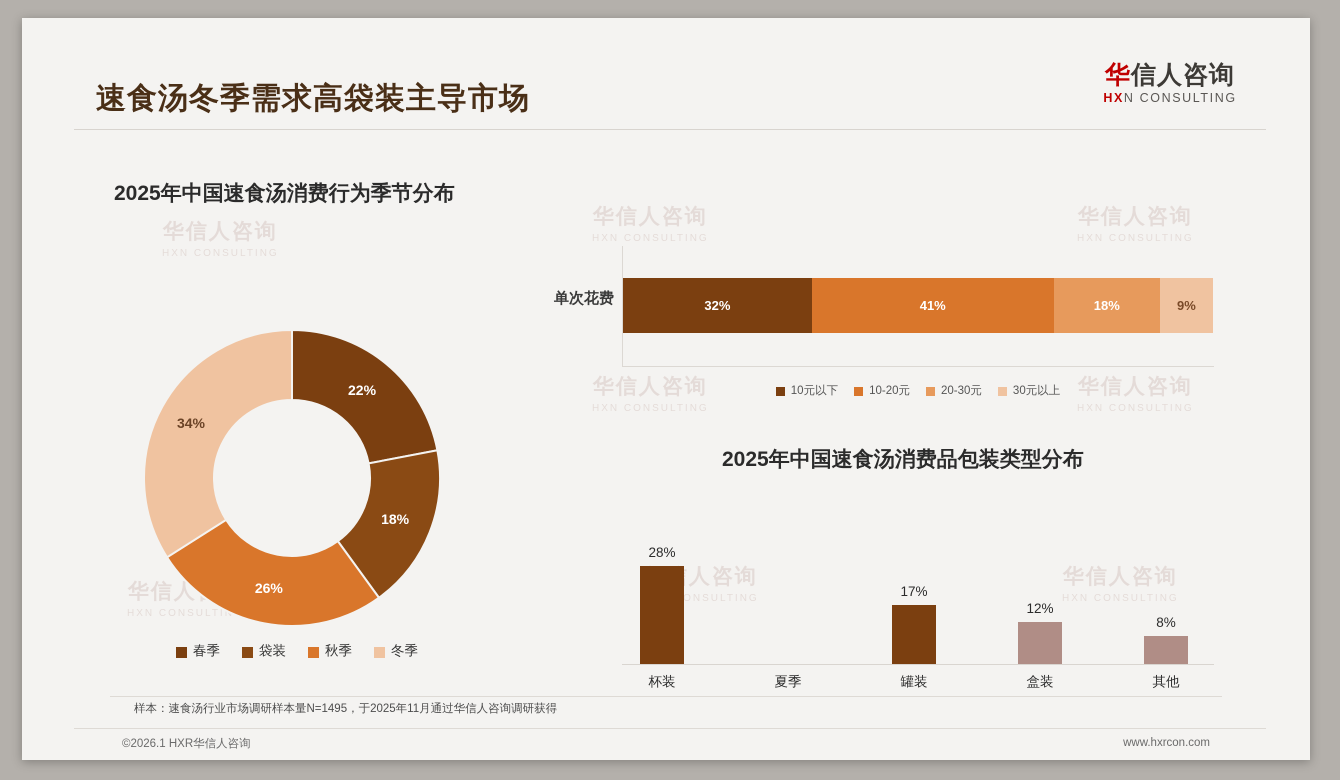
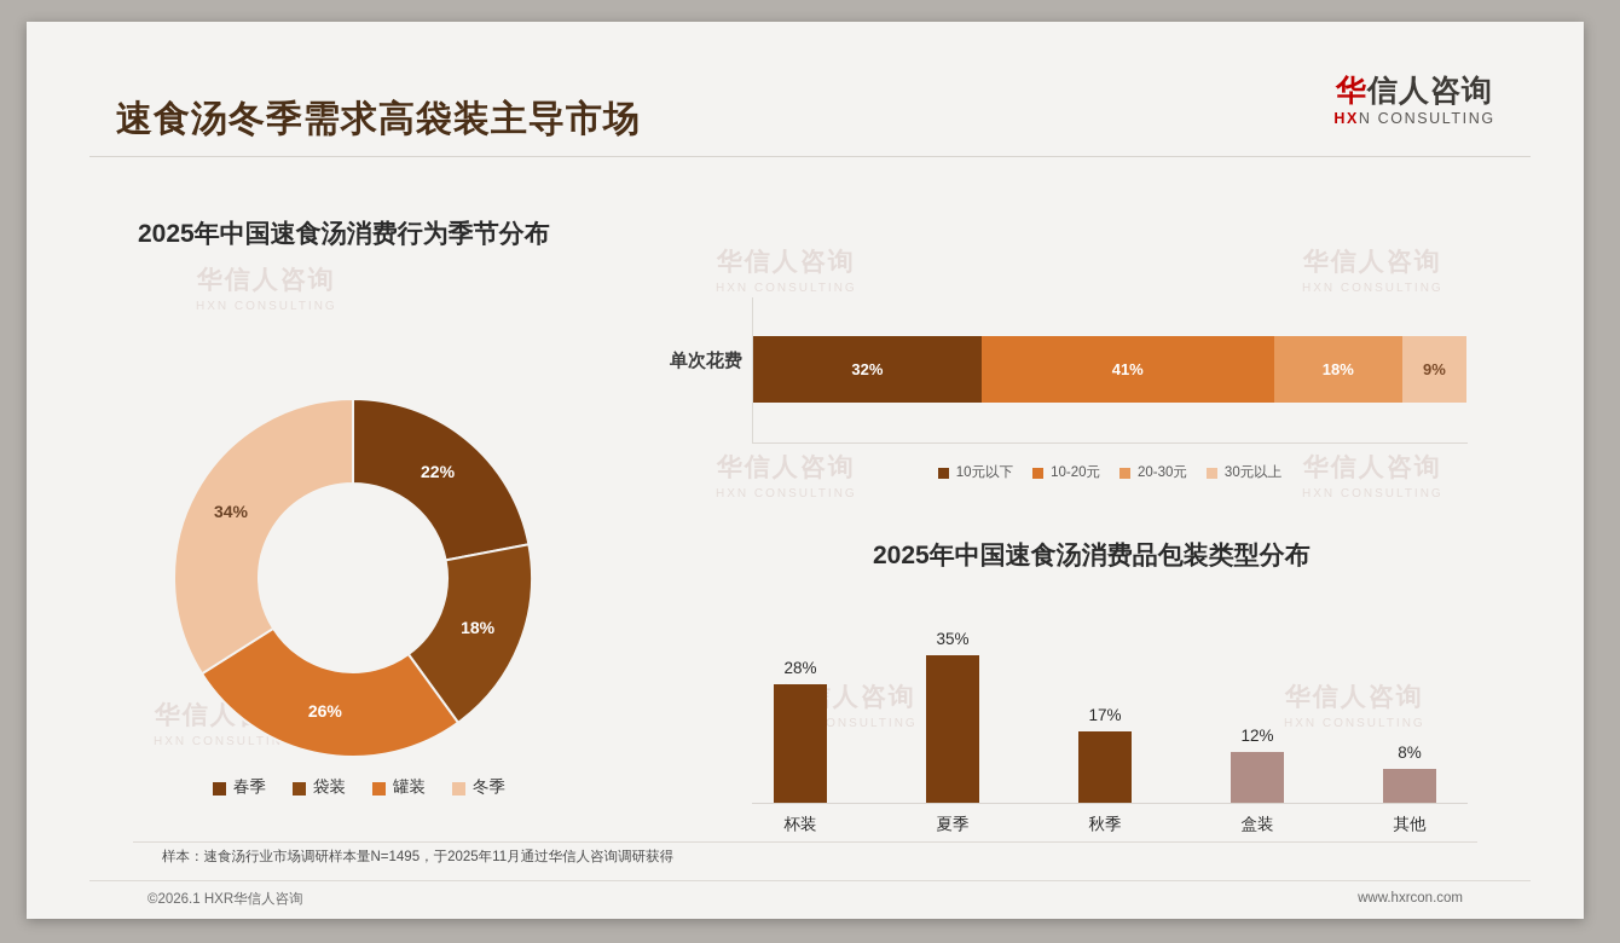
  速食汤冬季需求高袋装主导市场
  华信人咨询
  HXN CONSULTING
  华信人咨询
  HXN CONSULTING
  华信人咨询
  HXN CONSULTING
  华信人咨询
  HXN CONSULTING
  华信人咨询
  HXN CONSULTING
  华信人咨询
  HXN CONSULTING
  HXN CONSULTIN
  华信人咨询
  HXN CONSULTING
  2025年中国速食汤消费行为季节分布
  22%
  18%
  26%
  34%
  春季
  袋装
- 秋季
+ 罐装
  冬季
  单次花费
  32%
  41%
  18%
  9%
  10元以下
  10-20元
  20-30元
  30元以上
  2025年中国速食汤消费品包装类型分布
  28%
  杯装
+ 35%
  夏季
  17%
- 罐装
+ 秋季
  12%
  盒装
  8%
  其他
  样本：速食汤行业市场调研样本量N=1495，于2025年11月通过华信人咨询调研获得
  ©2026.1 HXR华信人咨询
  www.hxrcon.com
